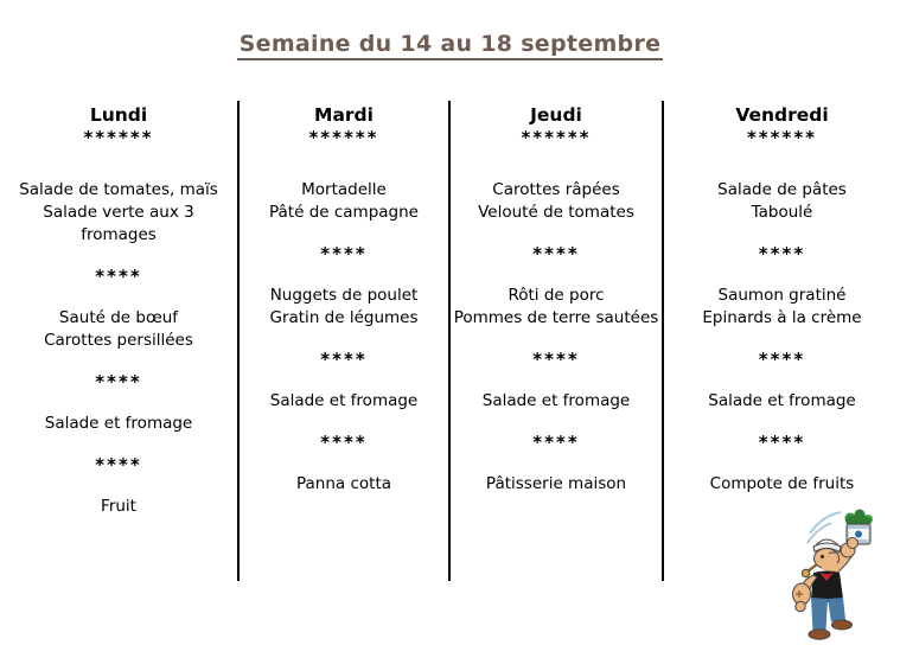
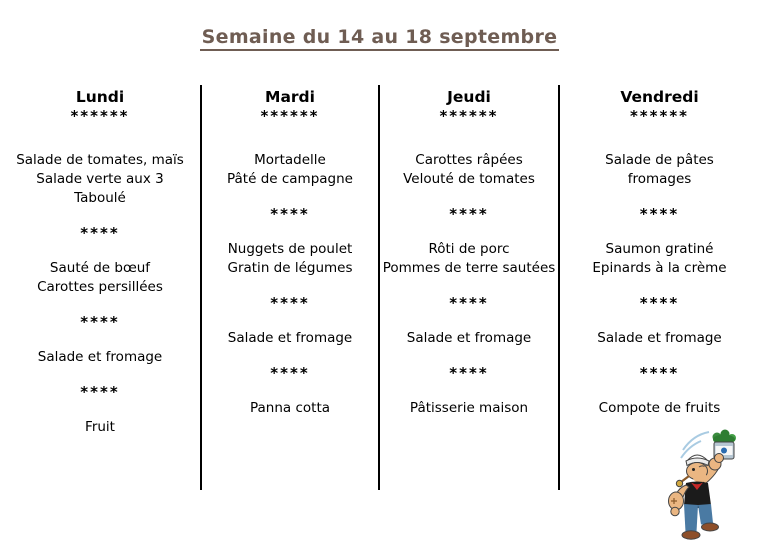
  Semaine du 14 au 18 septembre
  Lundi
  ******
  Salade de tomates, maïs
  Salade verte aux 3
- fromages
+ Taboulé
  ****
  Sauté de bœuf
  Carottes persillées
  ****
  Salade et fromage
  ****
  Fruit
  Mardi
  ******
  Mortadelle
  Pâté de campagne
  ****
  Nuggets de poulet
  Gratin de légumes
  ****
  Salade et fromage
  ****
  Panna cotta
  Jeudi
  ******
  Carottes râpées
  Velouté de tomates
  ****
  Rôti de porc
  Pommes de terre sautées
  ****
  Salade et fromage
  ****
  Pâtisserie maison
  Vendredi
  ******
  Salade de pâtes
- Taboulé
+ fromages
  ****
  Saumon gratiné
  Epinards à la crème
  ****
  Salade et fromage
  ****
  Compote de fruits
